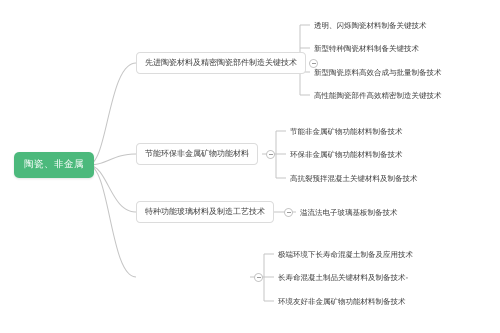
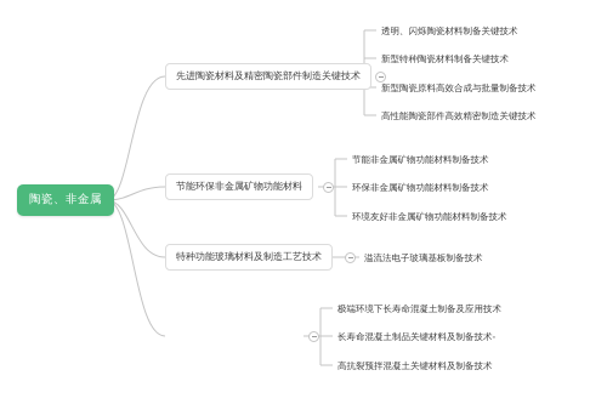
  陶瓷、非金属
  先进陶瓷材料及精密陶瓷部件制造关键技术
  透明、闪烁陶瓷材料制备关键技术
  新型特种陶瓷材料制备关键技术
  新型陶瓷原料高效合成与批量制备技术
  高性能陶瓷部件高效精密制造关键技术
  节能环保非金属矿物功能材料
  节能非金属矿物功能材料制备技术
  环保非金属矿物功能材料制备技术
- 高抗裂预拌混凝土关键材料及制备技术
+ 环境友好非金属矿物功能材料制备技术
  特种功能玻璃材料及制造工艺技术
  溢流法电子玻璃基板制备技术
  极端环境下长寿命混凝土制备及应用技术
  长寿命混凝土制品关键材料及制备技术-
- 环境友好非金属矿物功能材料制备技术
+ 高抗裂预拌混凝土关键材料及制备技术
